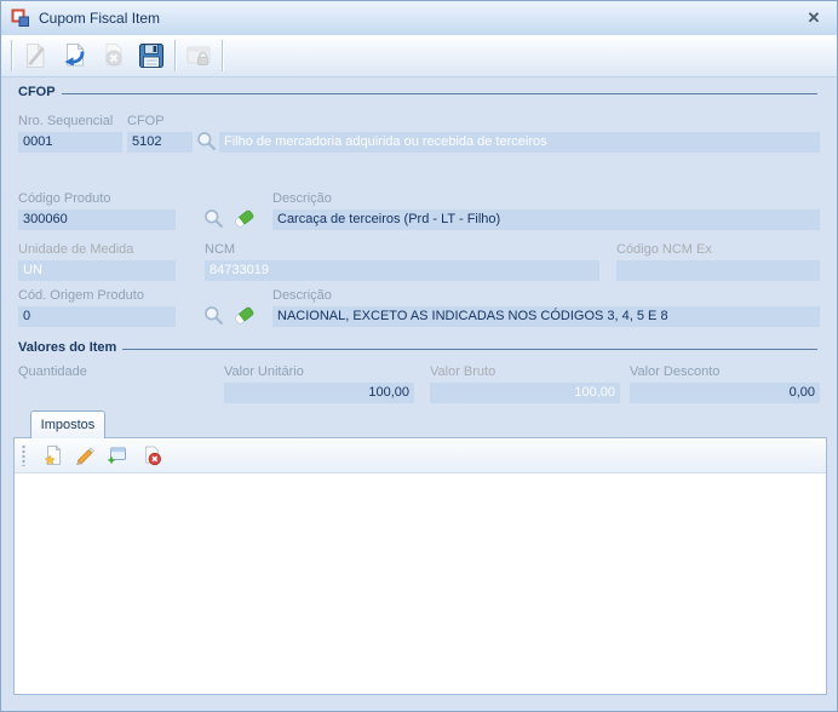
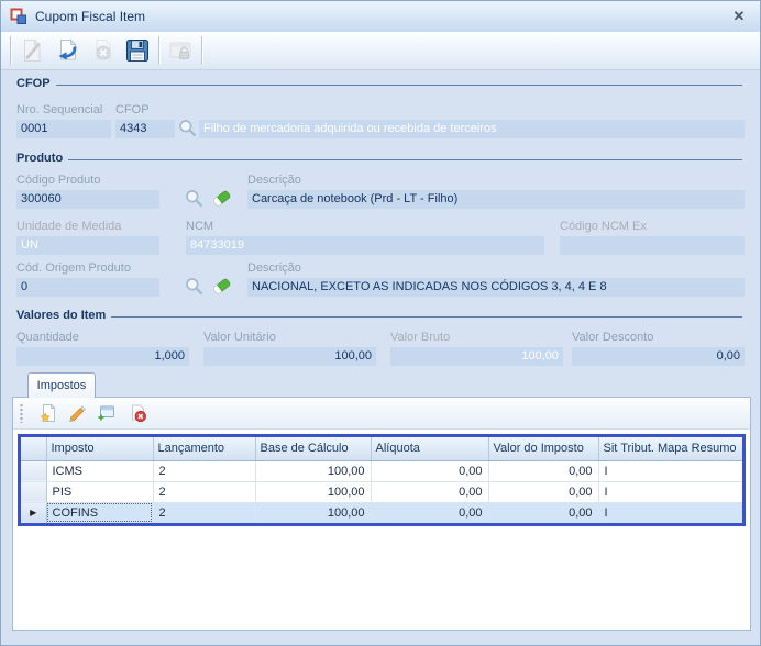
  Cupom Fiscal Item
  ✕
  CFOP
  Nro. Sequencial
  CFOP
  0001
- 5102
+ 4343
  Filho de mercadoria adquirida ou recebida de terceiros
+ Produto
  Código Produto
  Descrição
  300060
- Carcaça de terceiros (Prd - LT - Filho)
+ Carcaça de notebook (Prd - LT - Filho)
  Unidade de Medida
  NCM
  Código NCM Ex
  UN
  84733019
  Cód. Origem Produto
  Descrição
  0
- NACIONAL, EXCETO AS INDICADAS NOS CÓDIGOS 3, 4, 5 E 8
+ NACIONAL, EXCETO AS INDICADAS NOS CÓDIGOS 3, 4, 4 E 8
  Valores do Item
  Quantidade
  Valor Unitário
  Valor Bruto
  Valor Desconto
+ 1,000
  100,00
  100,00
  0,00
  Impostos
+ 	Imposto	Lançamento	Base de Cálculo	Alíquota	Valor do Imposto	Sit Tribut. Mapa Resumo
+ 	ICMS	2	100,00	0,00	0,00	I
+ 	PIS	2	100,00	0,00	0,00	I
+ ▶	COFINS	2	100,00	0,00	0,00	I
